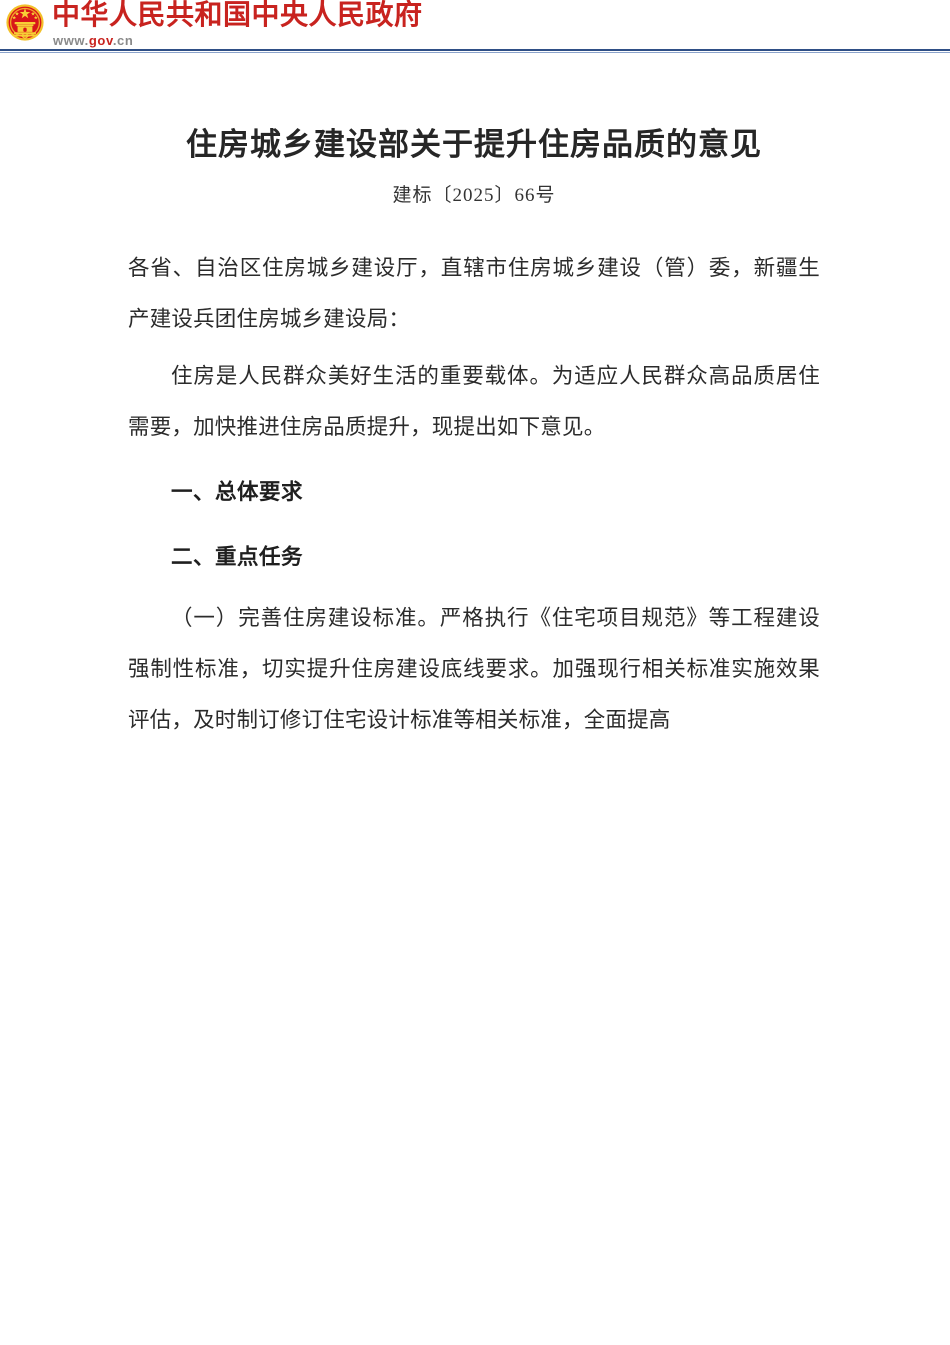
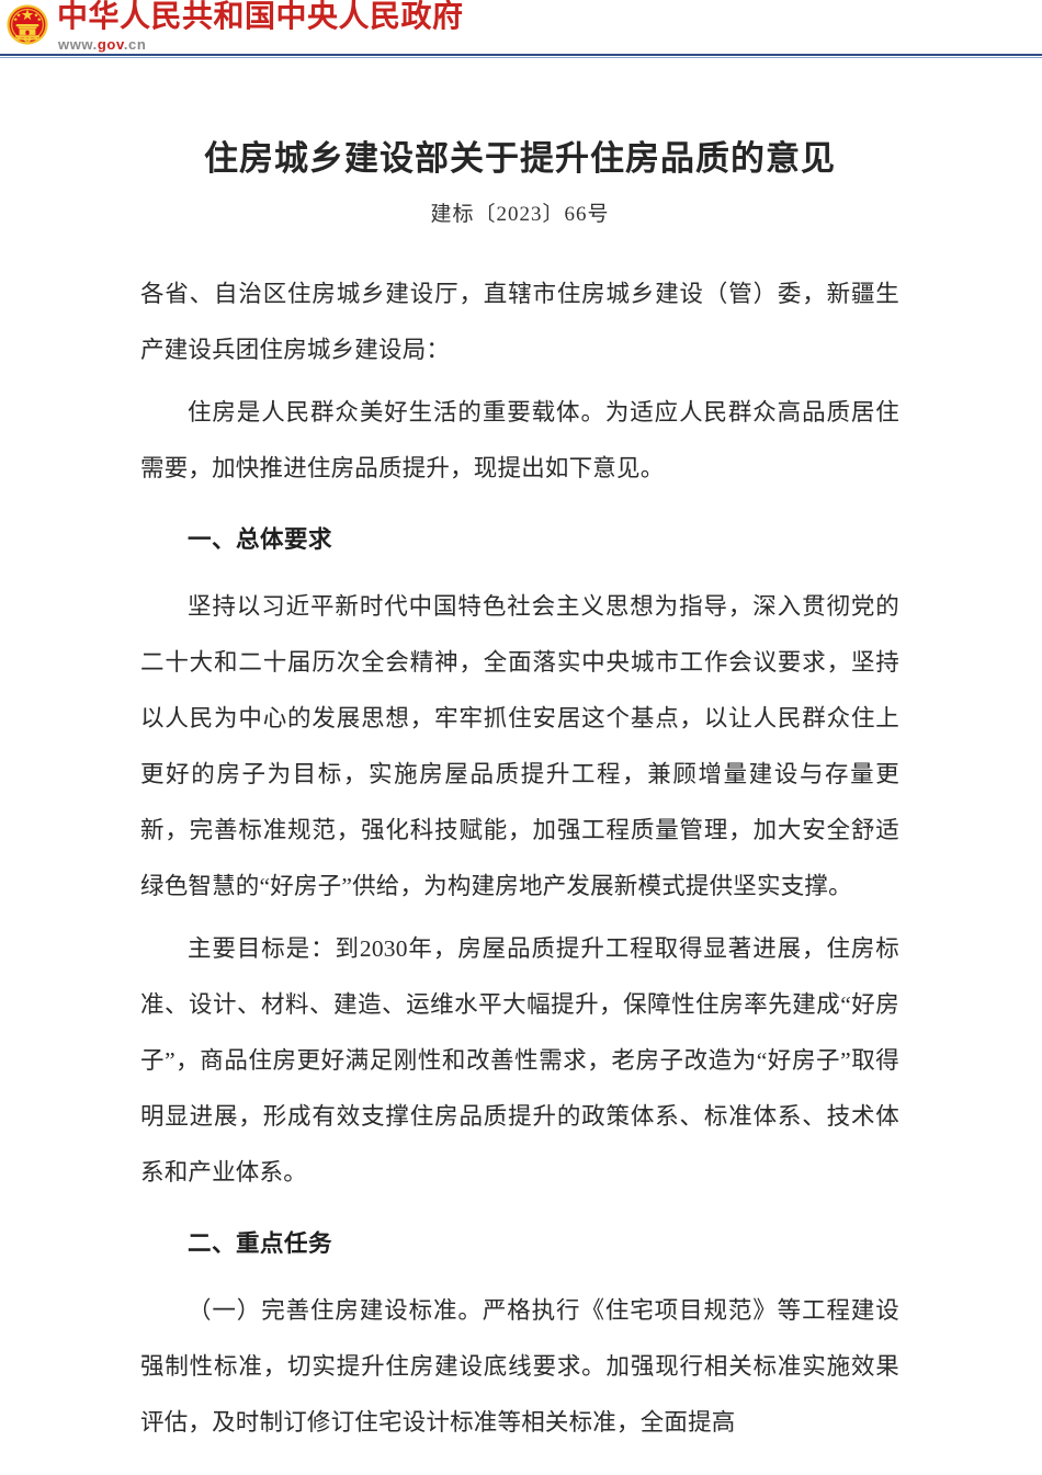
  中华人民共和国中央人民政府
  www.gov.cn
  住房城乡建设部关于提升住房品质的意见
- 建标〔2025〕66号
+ 建标〔2023〕66号
  各省、自治区住房城乡建设厅，直辖市住房城乡建设（管）委，新疆生产建设兵团住房城乡建设局：
  住房是人民群众美好生活的重要载体。为适应人民群众高品质居住需要，加快推进住房品质提升，现提出如下意见。
  一、总体要求
+ 坚持以习近平新时代中国特色社会主义思想为指导，深入贯彻党的二十大和二十届历次全会精神，全面落实中央城市工作会议要求，坚持以人民为中心的发展思想，牢牢抓住安居这个基点，以让人民群众住上更好的房子为目标，实施房屋品质提升工程，兼顾增量建设与存量更新，完善标准规范，强化科技赋能，加强工程质量管理，加大安全舒适绿色智慧的“好房子”供给，为构建房地产发展新模式提供坚实支撑。
+ 主要目标是：到2030年，房屋品质提升工程取得显著进展，住房标准、设计、材料、建造、运维水平大幅提升，保障性住房率先建成“好房子”，商品住房更好满足刚性和改善性需求，老房子改造为“好房子”取得明显进展，形成有效支撑住房品质提升的政策体系、标准体系、技术体系和产业体系。
  二、重点任务
  （一）完善住房建设标准。严格执行《住宅项目规范》等工程建设强制性标准，切实提升住房建设底线要求。加强现行相关标准实施效果评估，及时制订修订住宅设计标准等相关标准，全面提高
